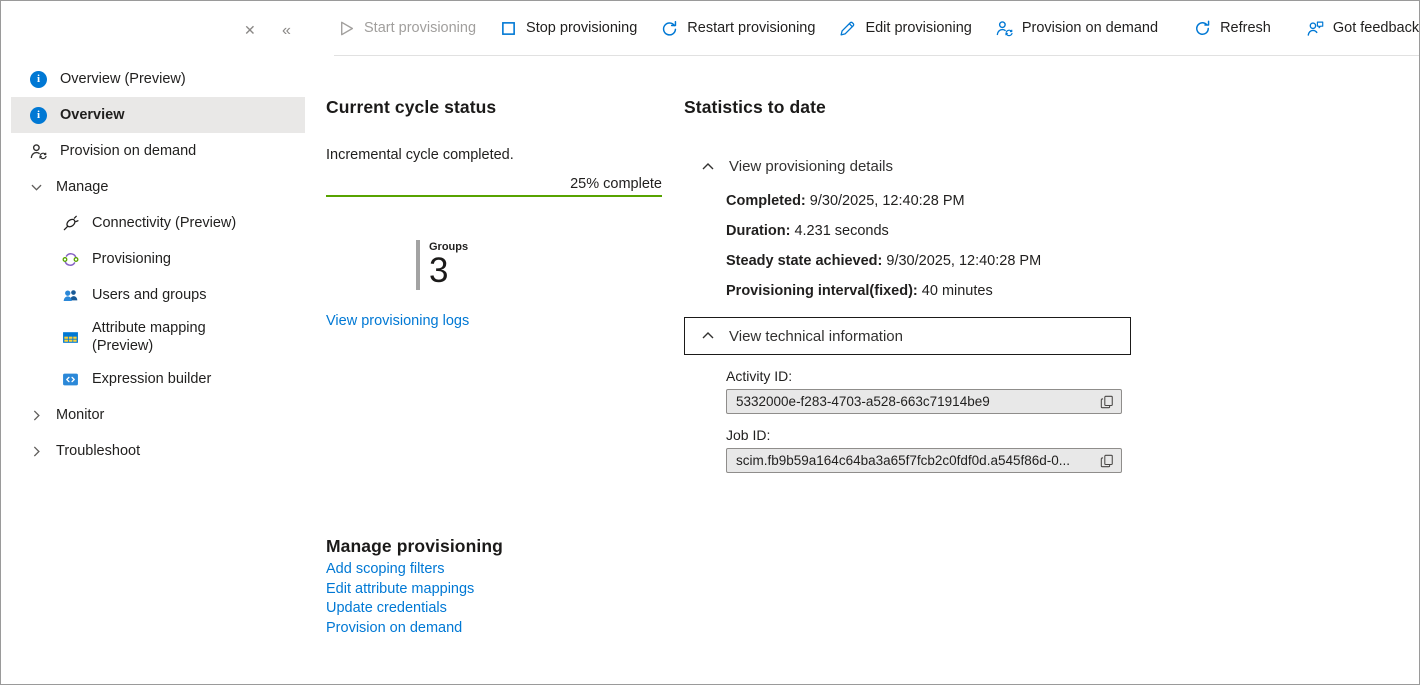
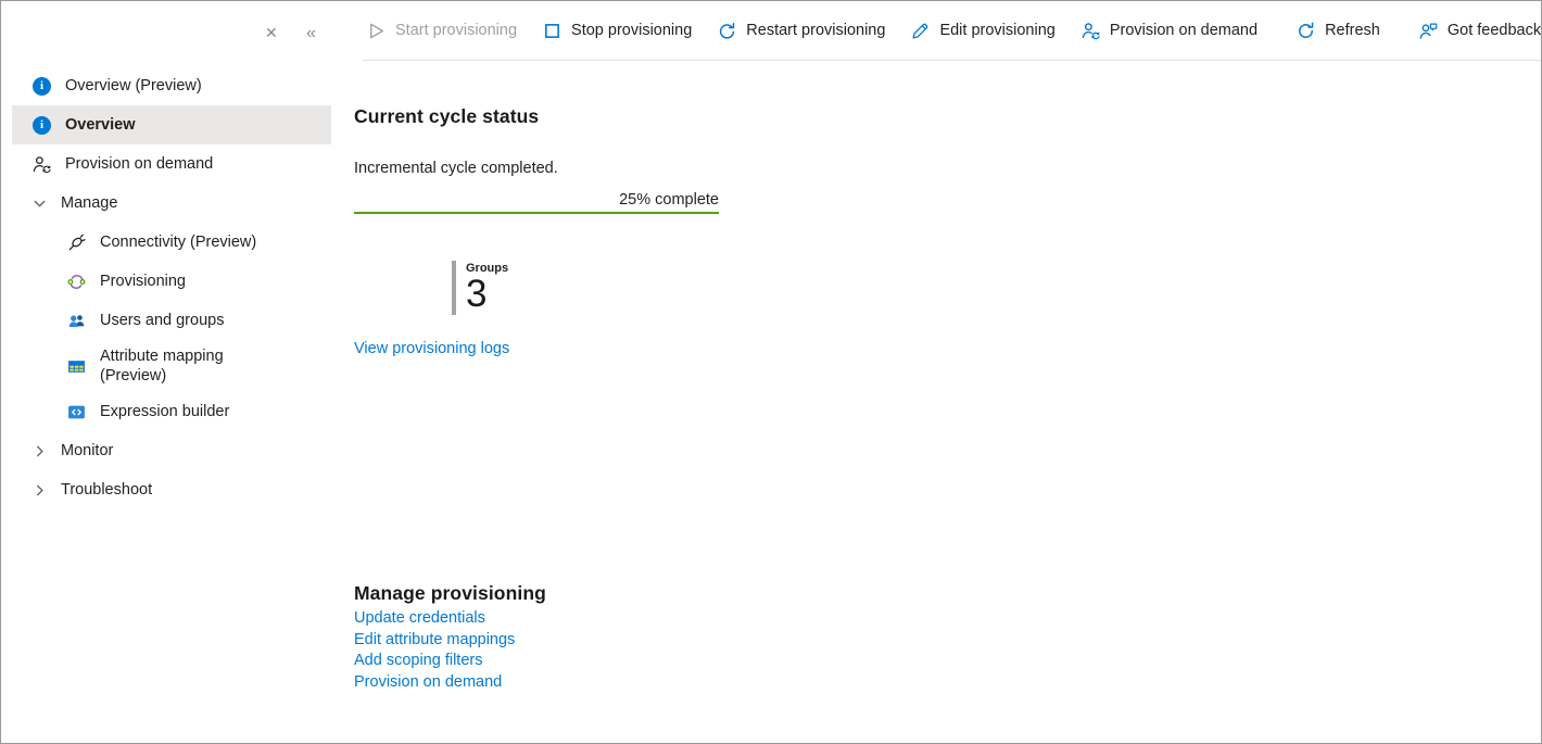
  ✕
  «
  Start provisioning
  Stop provisioning
  Restart provisioning
  Edit provisioning
  Provision on demand
  Refresh
  Got feedback
  i
  Overview (Preview)
  i
  Overview
  Provision on demand
  Manage
  Connectivity (Preview)
  Provisioning
  Users and groups
  Attribute mapping (Preview)
  Expression builder
  Monitor
  Troubleshoot
  Current cycle status
  Incremental cycle completed.
  25% complete
  Groups
  3
  View provisioning logs
- Statistics to date
- View provisioning details
- Completed: 9/30/2025, 12:40:28 PM
- Duration: 4.231 seconds
- Steady state achieved: 9/30/2025, 12:40:28 PM
- Provisioning interval(fixed): 40 minutes
- View technical information
- Activity ID:
- 5332000e-f283-4703-a528-663c71914be9
- Job ID:
- scim.fb9b59a164c64ba3a65f7fcb2c0fdf0d.a545f86d-0...
  Manage provisioning
- Add scoping filters
+ Update credentials
  Edit attribute mappings
- Update credentials
+ Add scoping filters
  Provision on demand
